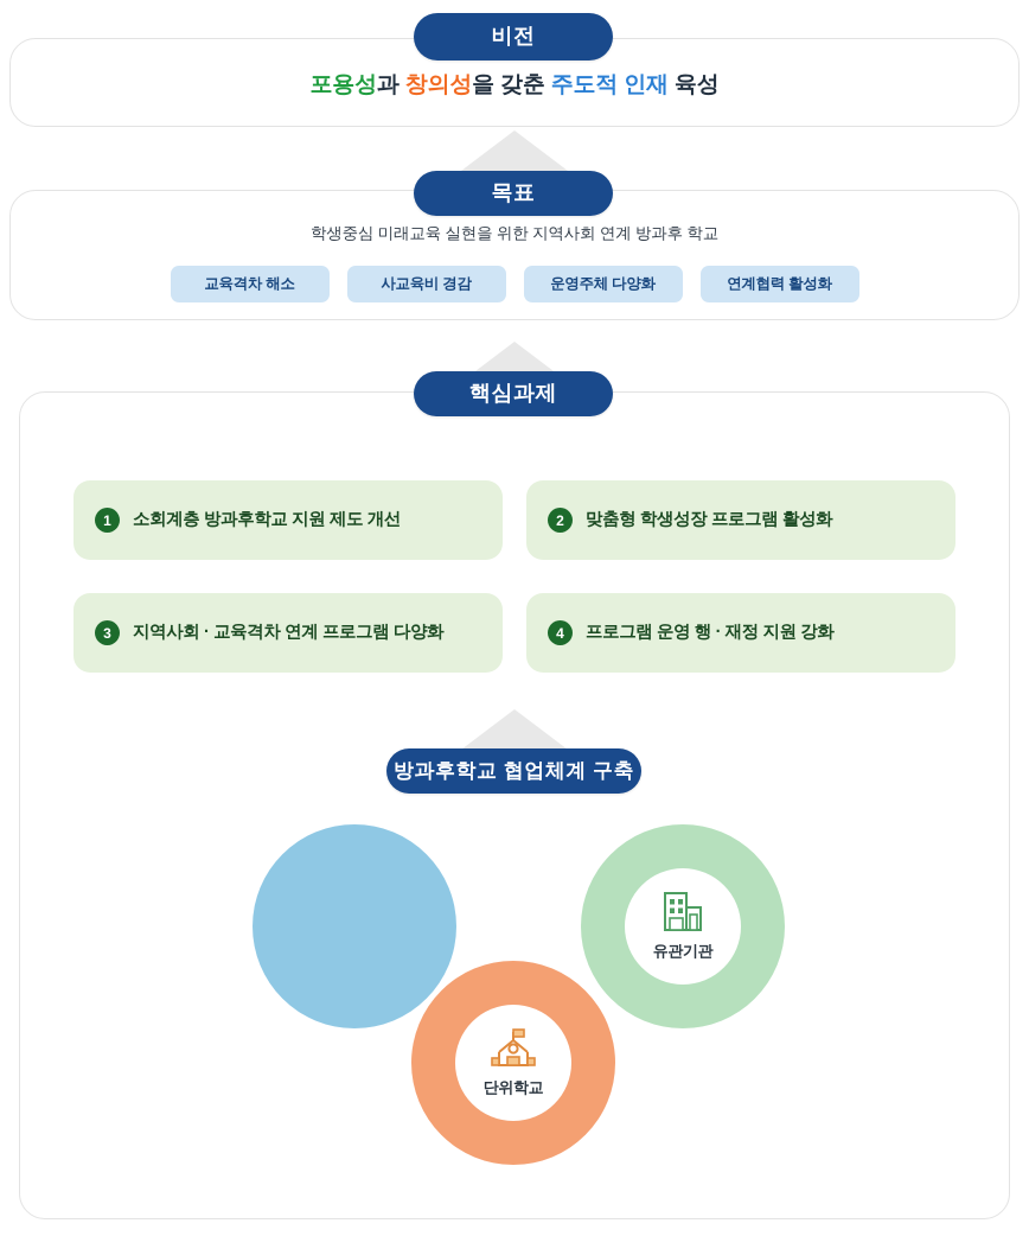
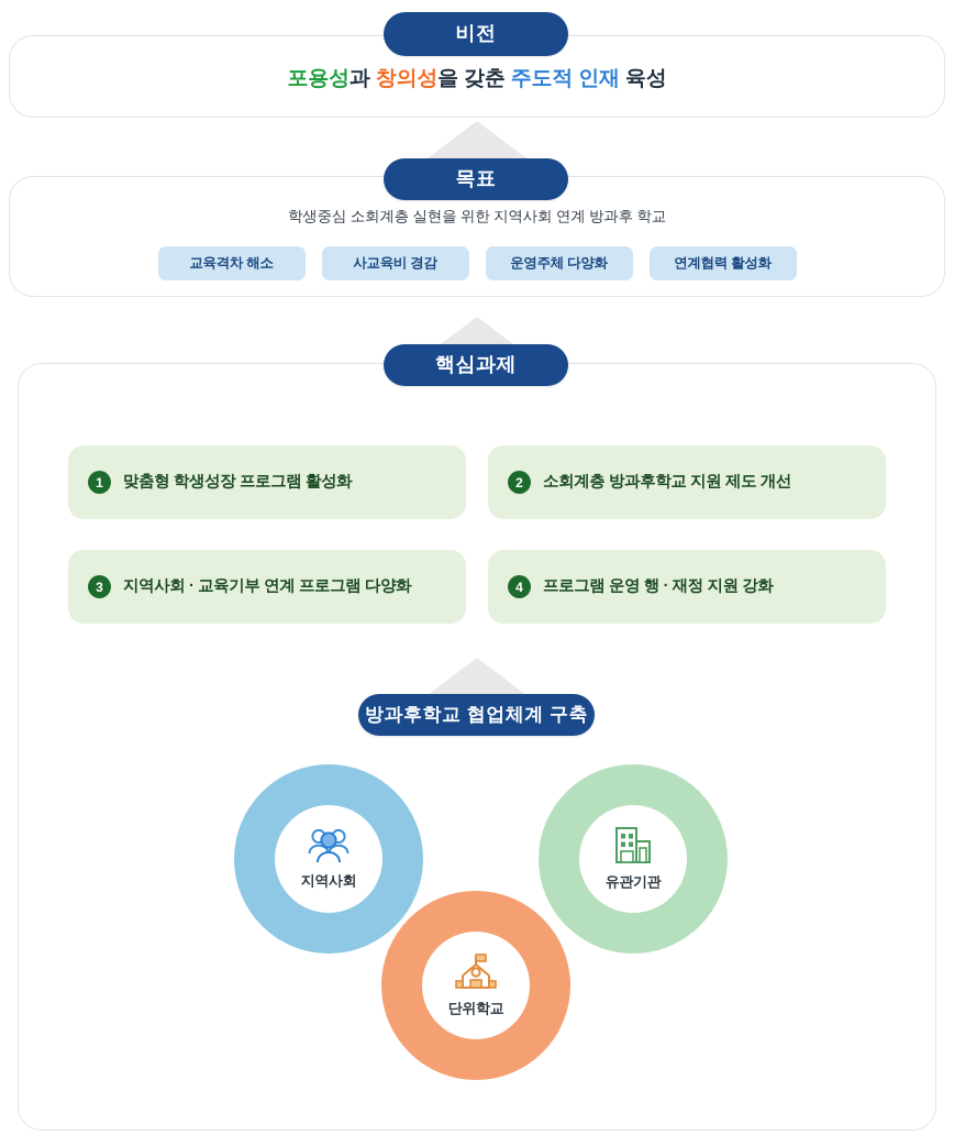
  비전
  포용성과 창의성을 갖춘 주도적 인재 육성
  목표
- 학생중심 미래교육 실현을 위한 지역사회 연계 방과후 학교
+ 학생중심 소회계층 실현을 위한 지역사회 연계 방과후 학교
  교육격차 해소
  사교육비 경감
  운영주체 다양화
  연계협력 활성화
  핵심과제
  1
- 소회계층 방과후학교 지원 제도 개선
+ 맞춤형 학생성장 프로그램 활성화
  2
- 맞춤형 학생성장 프로그램 활성화
+ 소회계층 방과후학교 지원 제도 개선
  3
- 지역사회 · 교육격차 연계 프로그램 다양화
+ 지역사회 · 교육기부 연계 프로그램 다양화
  4
  프로그램 운영 행 · 재정 지원 강화
  방과후학교 협업체계 구축
+ 지역사회
  유관기관
  단위학교
